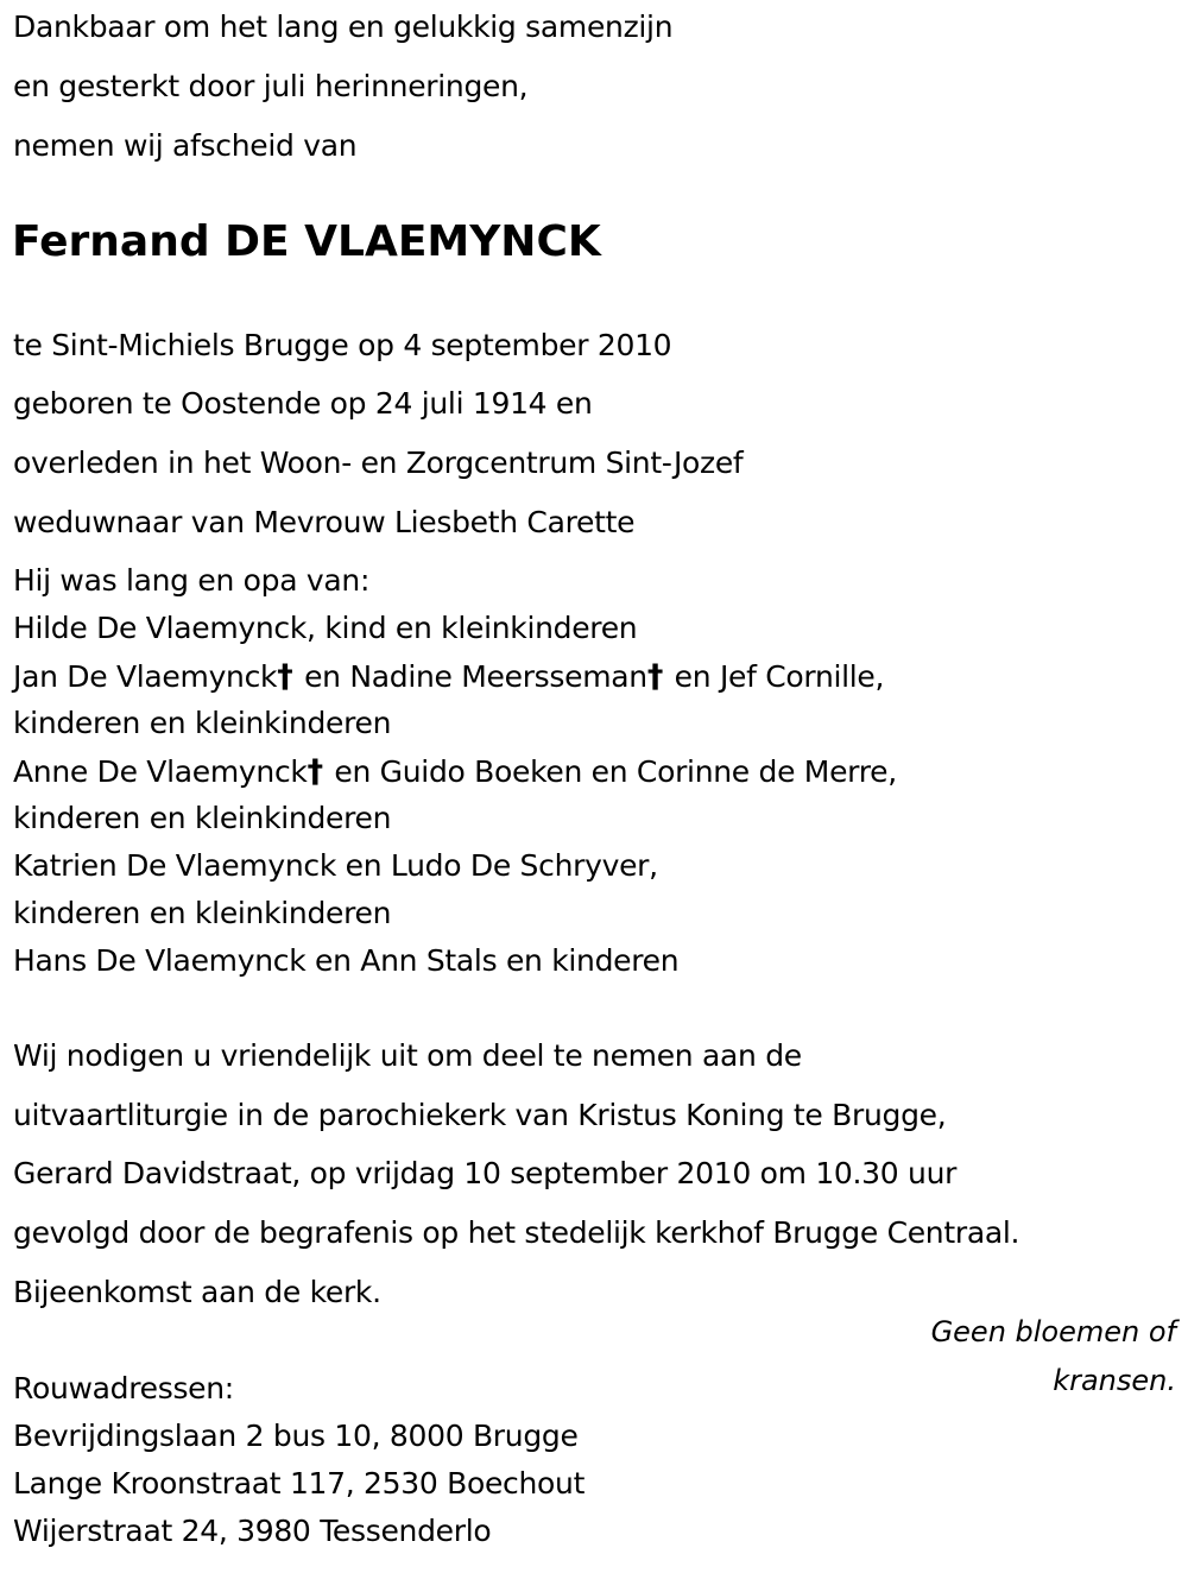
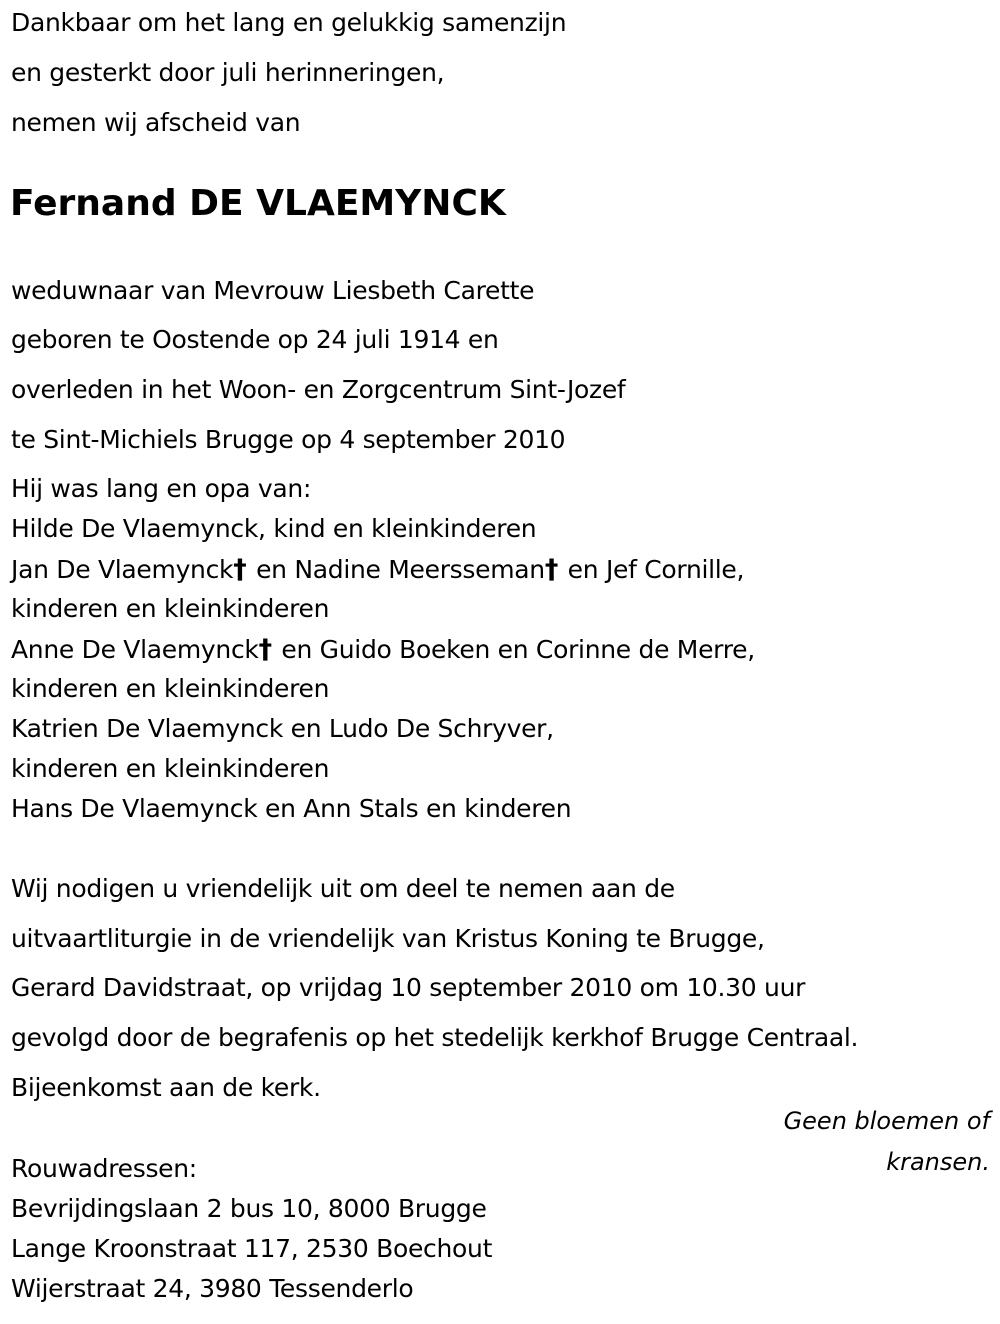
  Dankbaar om het lang en gelukkig samenzijn
  en gesterkt door juli herinneringen,
  nemen wij afscheid van
  Fernand DE VLAEMYNCK
- te Sint-Michiels Brugge op 4 september 2010
+ weduwnaar van Mevrouw Liesbeth Carette
  geboren te Oostende op 24 juli 1914 en
  overleden in het Woon- en Zorgcentrum Sint-Jozef
- weduwnaar van Mevrouw Liesbeth Carette
+ te Sint-Michiels Brugge op 4 september 2010
  Hij was lang en opa van:
  Hilde De Vlaemynck, kind en kleinkinderen
  Jan De Vlaemynck† en Nadine Meersseman† en Jef Cornille,
  kinderen en kleinkinderen
  Anne De Vlaemynck† en Guido Boeken en Corinne de Merre,
  kinderen en kleinkinderen
  Katrien De Vlaemynck en Ludo De Schryver,
  kinderen en kleinkinderen
  Hans De Vlaemynck en Ann Stals en kinderen
  Wij nodigen u vriendelijk uit om deel te nemen aan de
- uitvaartliturgie in de parochiekerk van Kristus Koning te Brugge,
+ uitvaartliturgie in de vriendelijk van Kristus Koning te Brugge,
  Gerard Davidstraat, op vrijdag 10 september 2010 om 10.30 uur
  gevolgd door de begrafenis op het stedelijk kerkhof Brugge Centraal.
  Bijeenkomst aan de kerk.
  Geen bloemen of
  kransen.
  Rouwadressen:
  Bevrijdingslaan 2 bus 10, 8000 Brugge
  Lange Kroonstraat 117, 2530 Boechout
  Wijerstraat 24, 3980 Tessenderlo
